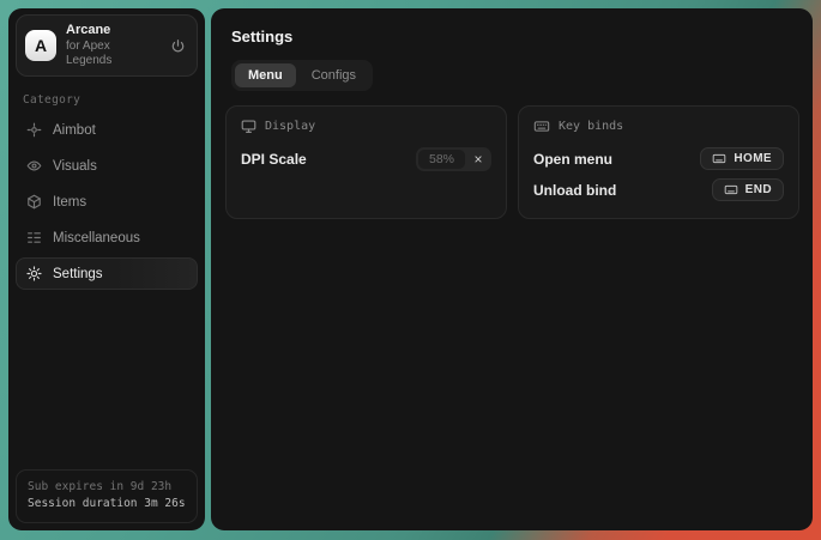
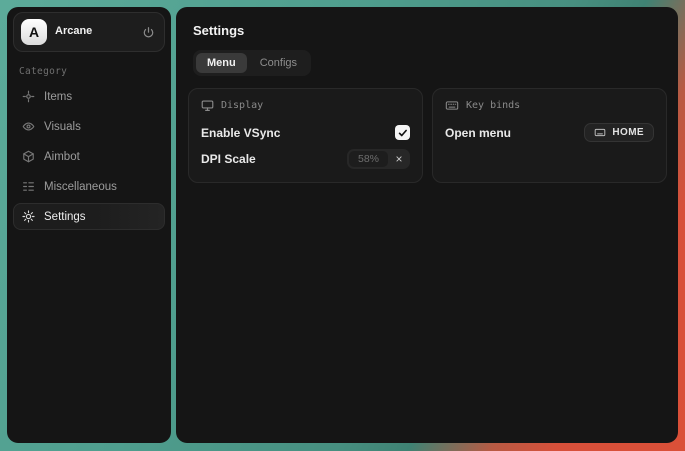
  A
  Arcane
- for Apex Legends
  Category
- Aimbot
+ Items
  Visuals
- Items
+ Aimbot
  Miscellaneous
  Settings
- Sub expires in 9d 23h
- Session duration 3m 26s
  Settings
  Menu
  Configs
  Display
+ Enable VSync
  DPI Scale
  58%
  ×
  Key binds
  Open menu
  HOME
- Unload bind
- END
